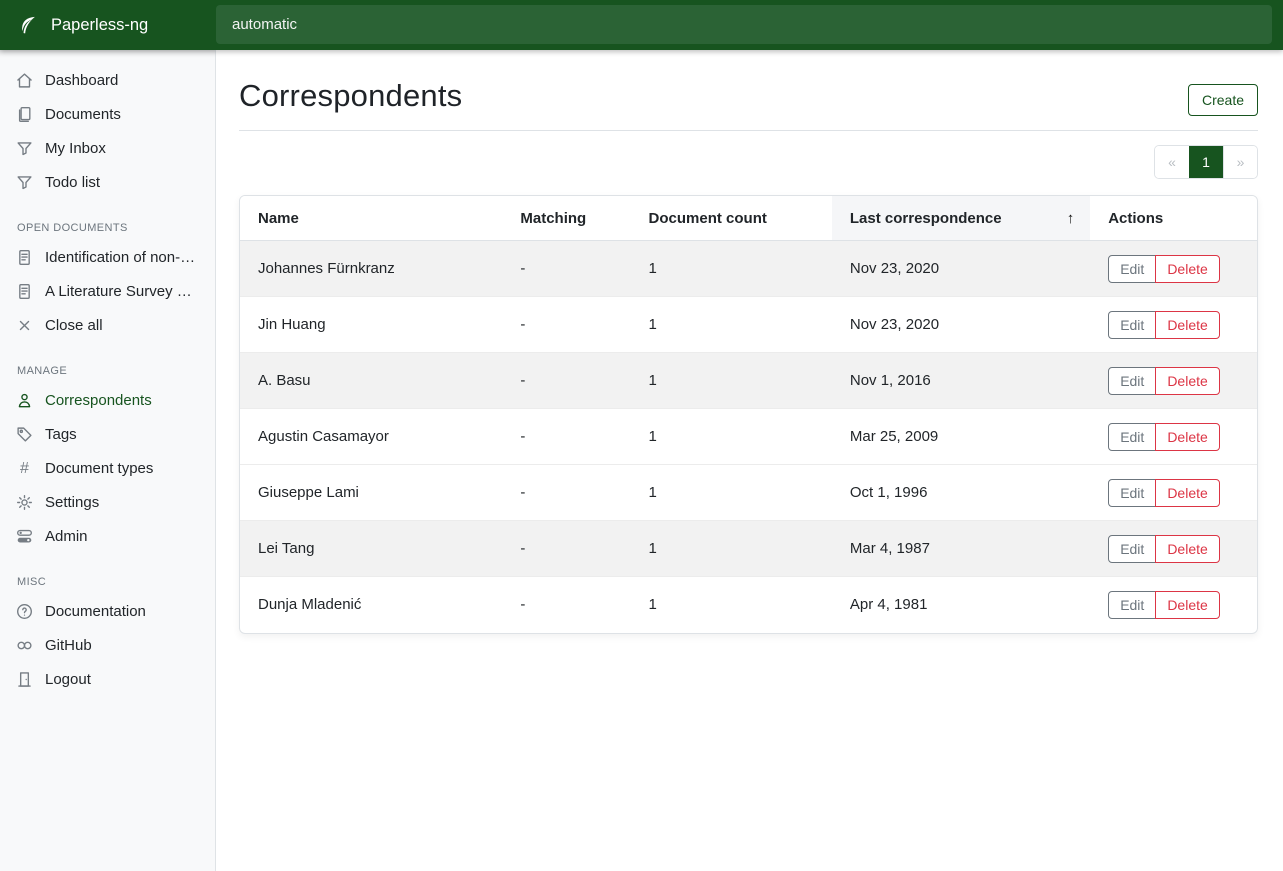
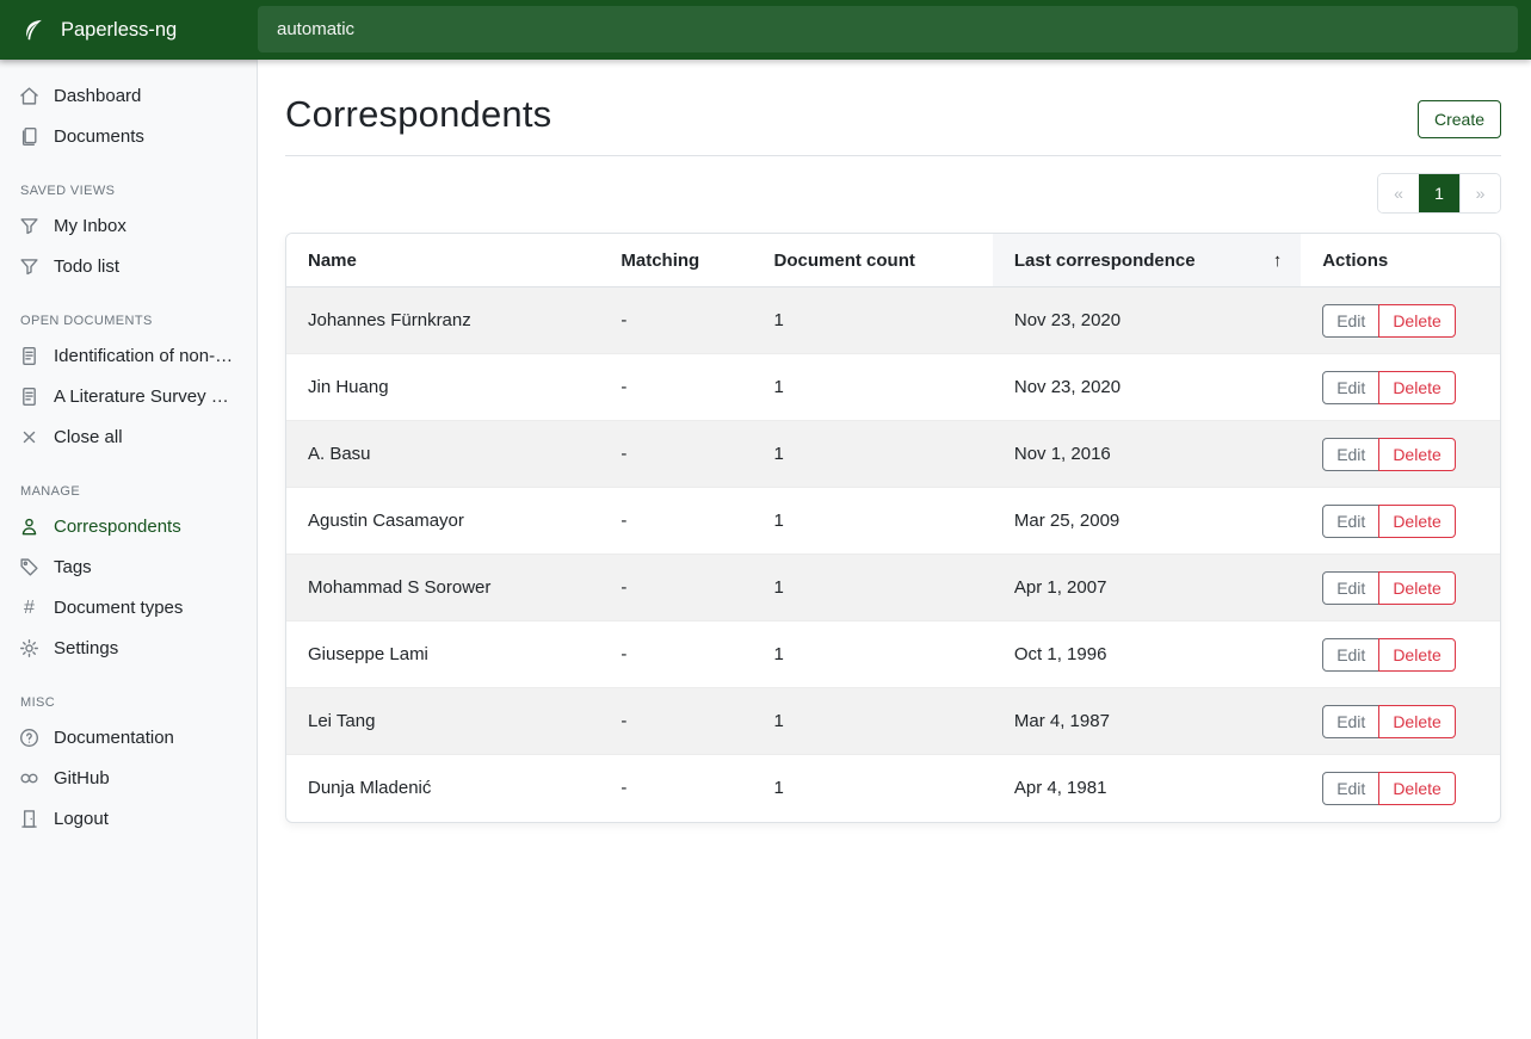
  Paperless-ng
  automatic
  Dashboard
  Documents
+ SAVED VIEWS
  My Inbox
  Todo list
  OPEN DOCUMENTS
  Identification of non-fu..
  A Literature Survey on
  Close all
  MANAGE
  Correspondents
  Tags
  #
  Document types
  Settings
- Admin
  MISC
  Documentation
  GitHub
  Logout
  Correspondents
  Create
  «
  1
  »
  Name	Matching	Document count	Last correspondence ↑	Actions
  Johannes Fürnkranz	-	1	Nov 23, 2020	Edit Delete
  Jin Huang	-	1	Nov 23, 2020	Edit Delete
  A. Basu	-	1	Nov 1, 2016	Edit Delete
  Agustin Casamayor	-	1	Mar 25, 2009	Edit Delete
+ Mohammad S Sorower	-	1	Apr 1, 2007	Edit Delete
  Giuseppe Lami	-	1	Oct 1, 1996	Edit Delete
  Lei Tang	-	1	Mar 4, 1987	Edit Delete
  Dunja Mladenić	-	1	Apr 4, 1981	Edit Delete
